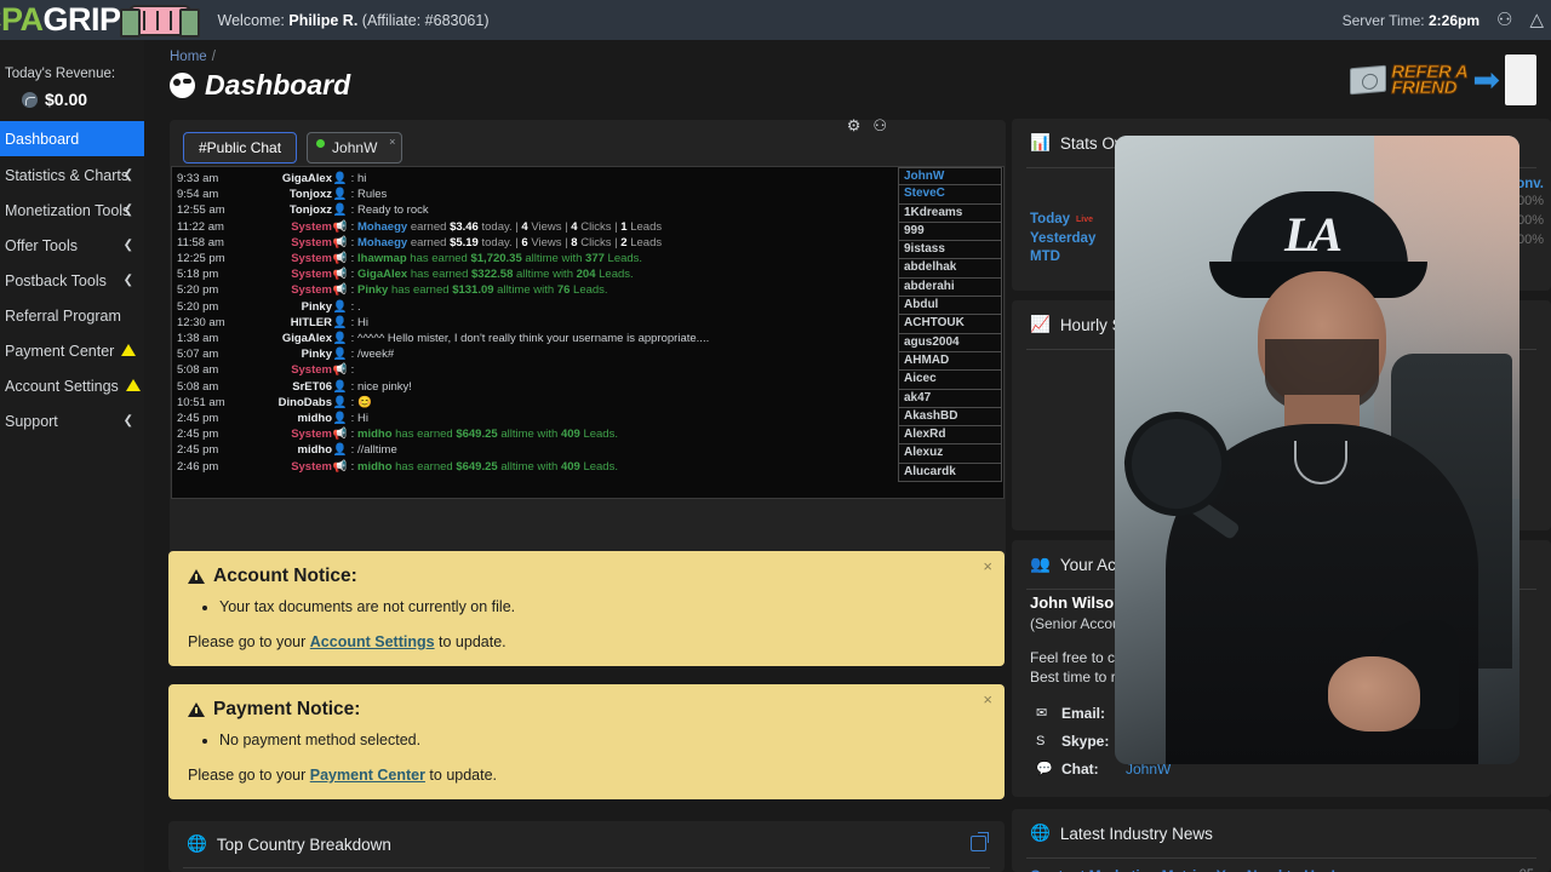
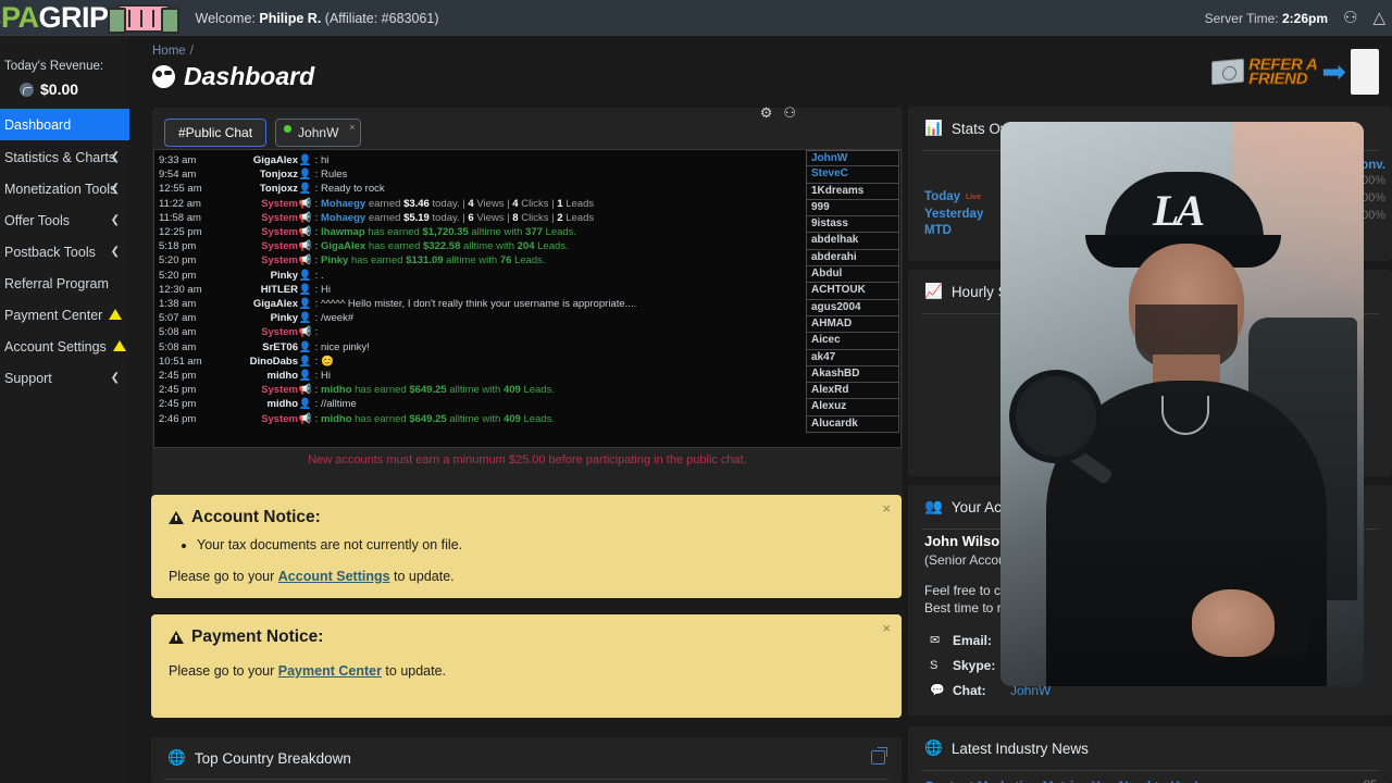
  PAGRIP
  Welcome: Philipe R. (Affiliate: #683061)
  Server Time: 2:26pm
  ⚇
  △
  Today's Revenue:
  $0.00
  Dashboard
  Statistics & Charts
  ❮
  Monetization Tools
  ❮
  Offer Tools
  ❮
  Postback Tools
  ❮
  Referral Program
  Payment Center
  Account Settings
  Support
  ❮
  Home /
  Dashboard
  REFER A
  FRIEND
  ➡
  #Public Chat
  JohnW
  ×
  ⚙
  ⚇
  9:33 am
  GigaAlex
  👤
  :
  hi
  9:54 am
  Tonjoxz
  👤
  :
  Rules
  12:55 am
  Tonjoxz
  👤
  :
  Ready to rock
  11:22 am
  System
  📢
  :
  Mohaegy earned $3.46 today. | 4 Views | 4 Clicks | 1 Leads
  11:58 am
  System
  📢
  :
  Mohaegy earned $5.19 today. | 6 Views | 8 Clicks | 2 Leads
  12:25 pm
  System
  📢
  :
  lhawmap has earned $1,720.35 alltime with 377 Leads.
  5:18 pm
  System
  📢
  :
  GigaAlex has earned $322.58 alltime with 204 Leads.
  5:20 pm
  System
  📢
  :
  Pinky has earned $131.09 alltime with 76 Leads.
  5:20 pm
  Pinky
  👤
  :
  .
  12:30 am
  HITLER
  👤
  :
  Hi
  1:38 am
  GigaAlex
  👤
  :
  ^^^^^ Hello mister, I don't really think your username is appropriate....
  5:07 am
  Pinky
  👤
  :
  /week#
  5:08 am
  System
  📢
  :
  5:08 am
  SrET06
  👤
  :
  nice pinky!
  10:51 am
  DinoDabs
  👤
  :
  😊
  2:45 pm
  midho
  👤
  :
  Hi
  2:45 pm
  System
  📢
  :
  midho has earned $649.25 alltime with 409 Leads.
  2:45 pm
  midho
  👤
  :
  //alltime
  2:46 pm
  System
  📢
  :
  midho has earned $649.25 alltime with 409 Leads.
  JohnW
  SteveC
  1Kdreams
  999
  9istass
  abdelhak
  abderahi
  Abdul
  ACHTOUK
  agus2004
  AHMAD
  Aicec
  ak47
  AkashBD
  AlexRd
  Alexuz
  Alucardk
+ New accounts must earn a minumum $25.00 before participating in the public chat.
  Account Notice:
  Your tax documents are not currently on file.
  Please go to your Account Settings to update.
  ×
  Payment Notice:
- No payment method selected.
  Please go to your Payment Center to update.
  ×
  🌐
  Top Country Breakdown
  📊
  Today
  Yesterday
  MTD
  onv.
  📈
  👥
  John Wilso
  ✉
  Email:
  S
  Skype:
  💬
  Chat:
  JohnW
  🌐
  Latest Industry News
  LA
